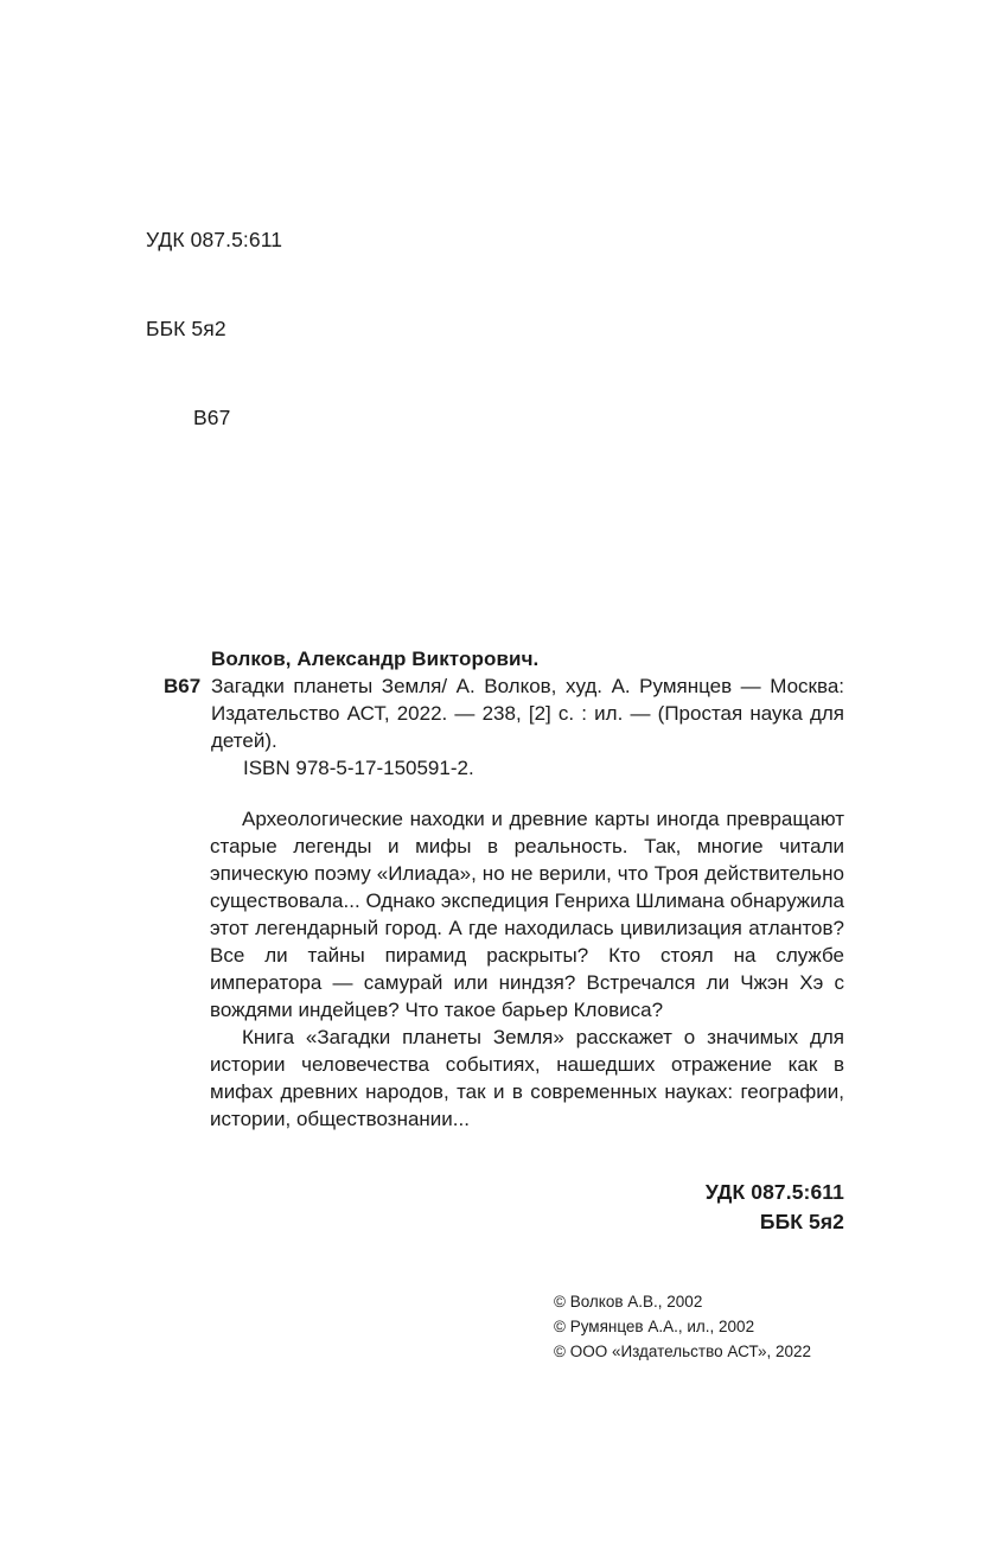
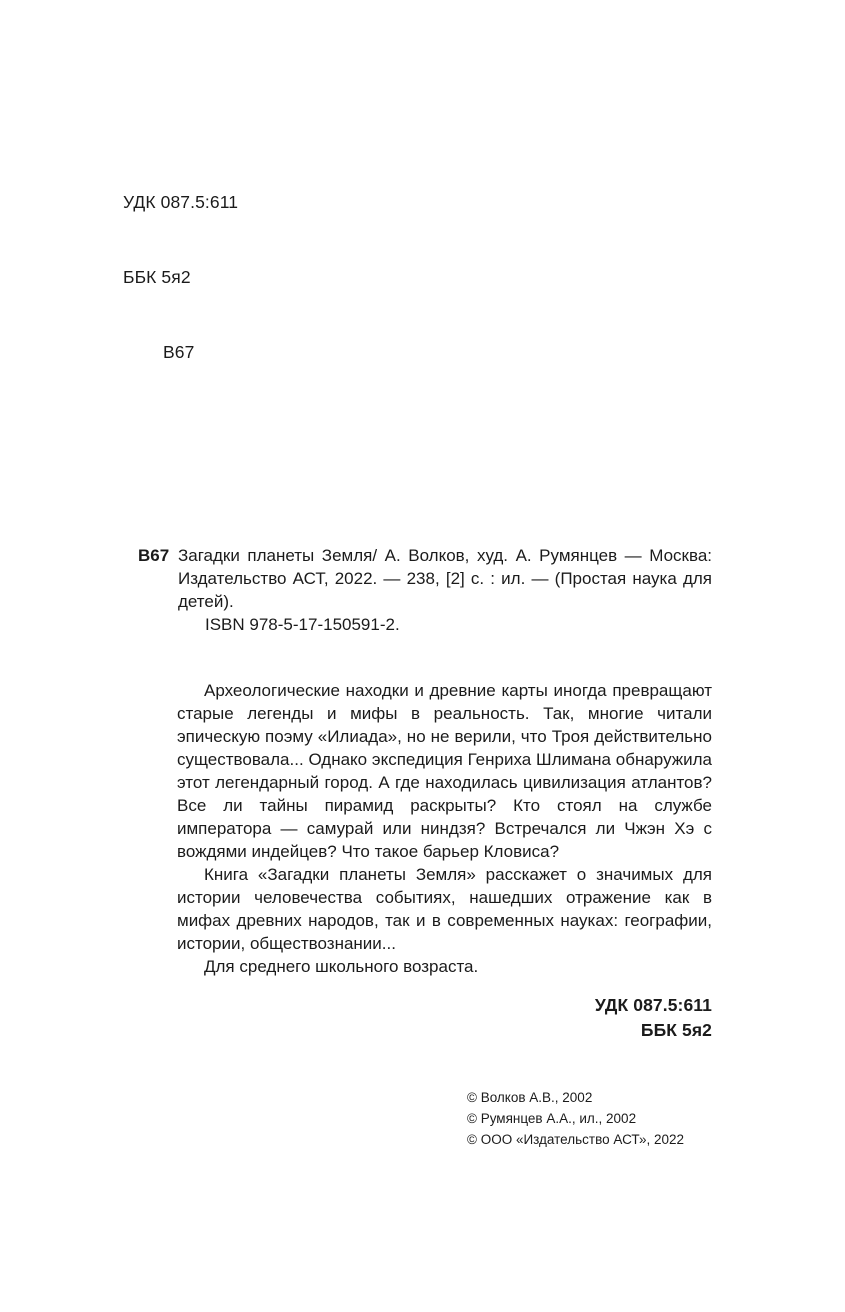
  УДК 087.5:611
  ББК 5я2
  В67
- Волков, Александр Викторович.
  В67
  Загадки планеты Земля/ А. Волков, худ. А. Румянцев — Москва: Издательство АСТ, 2022. — 238, [2] с. : ил. — (Простая наука для детей).
  ISBN 978-5-17-150591-2.
  Археологические находки и древние карты иногда превращают старые легенды и мифы в реальность. Так, многие читали эпическую поэму «Илиада», но не верили, что Троя действительно существовала... Однако экспедиция Генриха Шлимана обнаружила этот легендарный город. А где находилась цивилизация атлантов? Все ли тайны пирамид раскрыты? Кто стоял на службе императора — самурай или ниндзя? Встречался ли Чжэн Хэ с вождями индейцев? Что такое барьер Кловиса?
  Книга «Загадки планеты Земля» расскажет о значимых для истории человечества событиях, нашедших отражение как в мифах древних народов, так и в современных науках: географии, истории, обществознании...
+ Для среднего школьного возраста.
  УДК 087.5:611
  ББК 5я2
  © Волков А.В., 2002
  © Румянцев А.А., ил., 2002
  © ООО «Издательство АСТ», 2022
